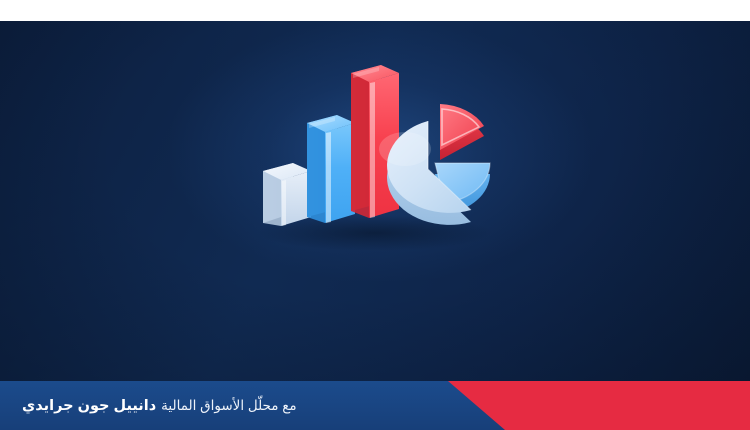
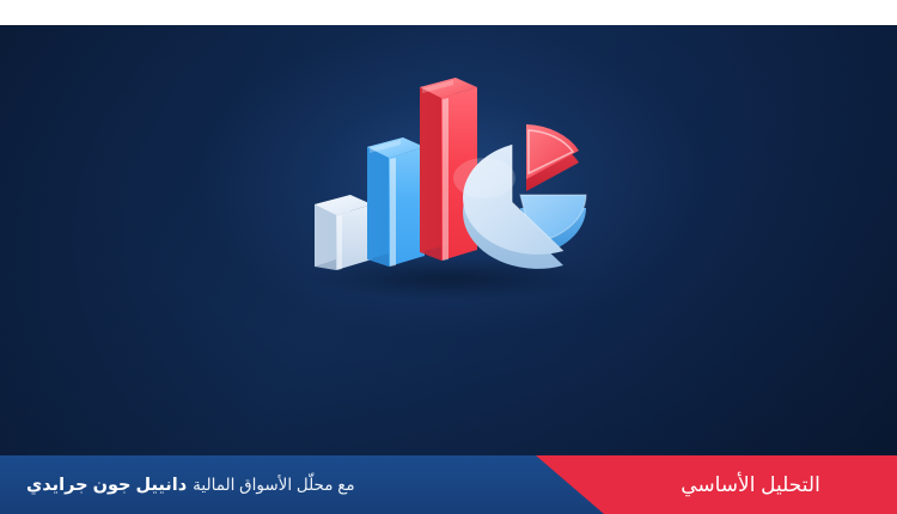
+ التحليل الأساسي
  مع محلّل الأسواق المالية
  دانييل جون جرايدي
